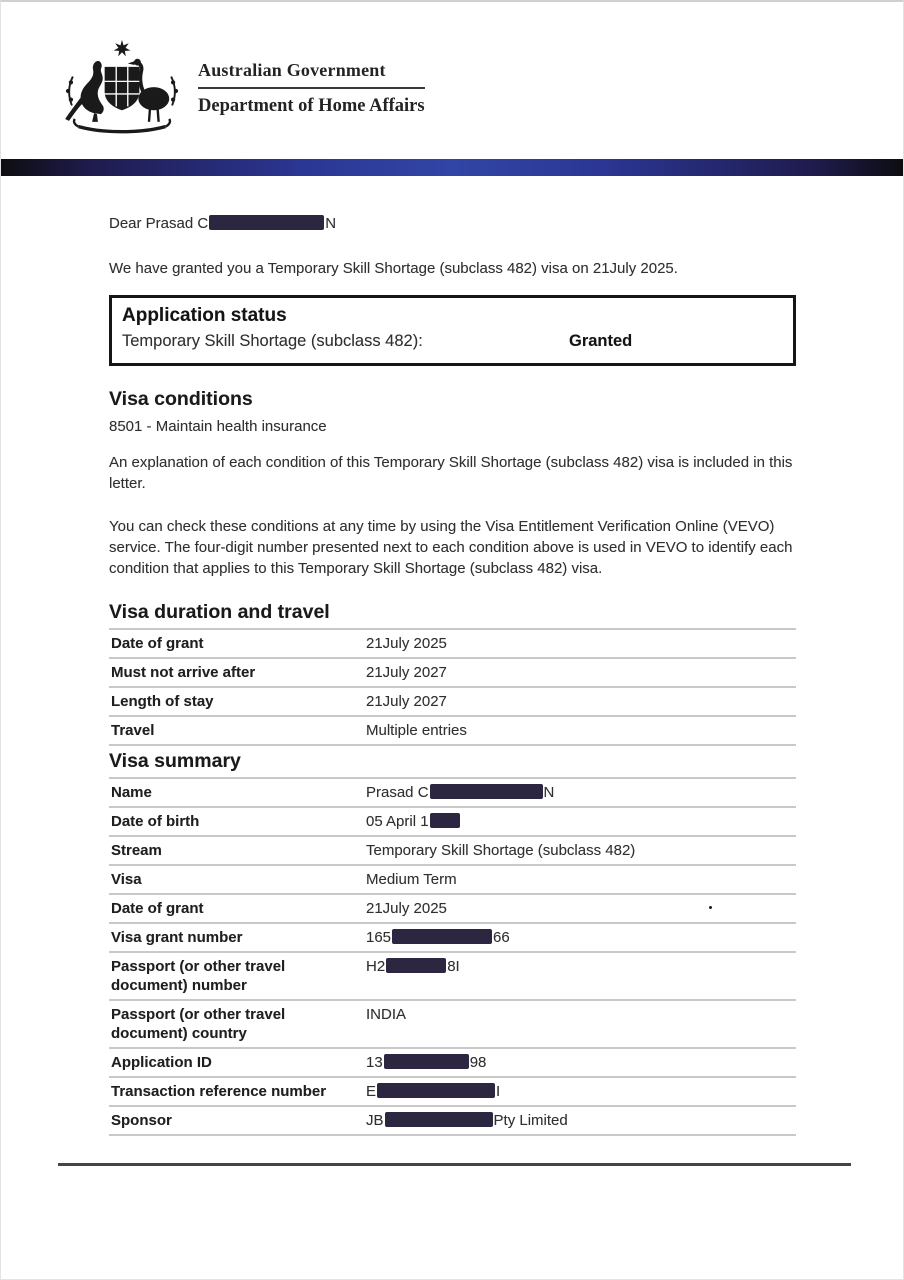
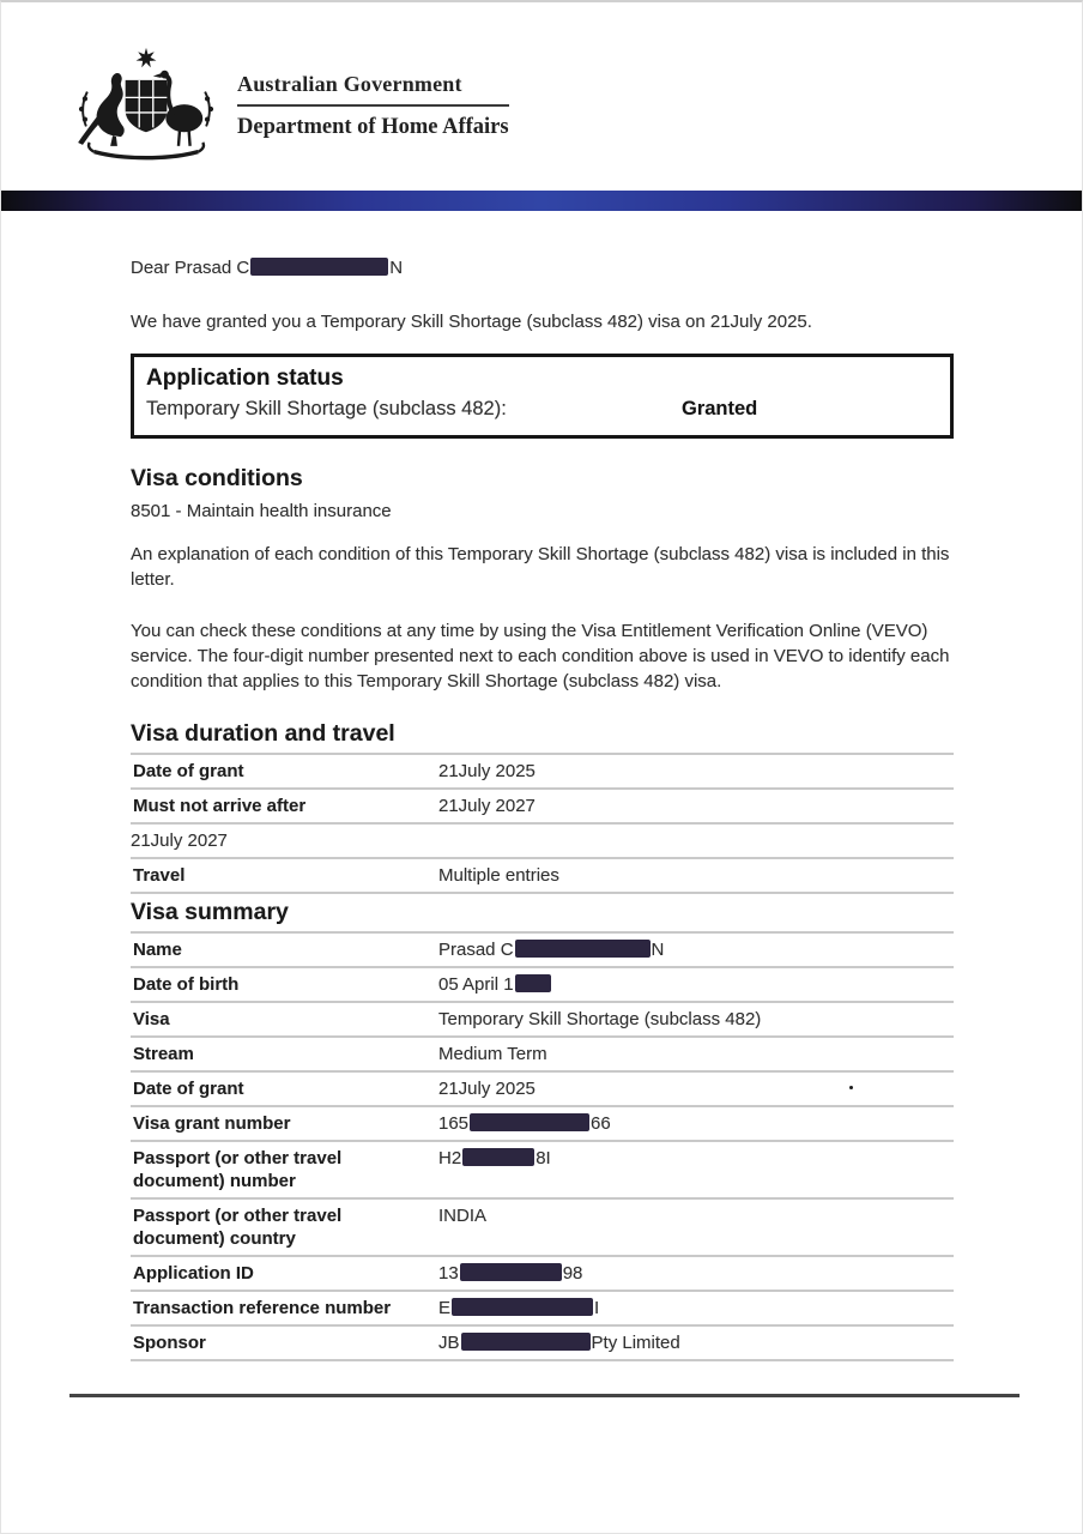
  Australian Government
  Department of Home Affairs
  Dear Prasad C N
  We have granted you a Temporary Skill Shortage (subclass 482) visa on 21July 2025.
  Application status
  Temporary Skill Shortage (subclass 482):
  Granted
  Visa conditions
  8501 - Maintain health insurance
  An explanation of each condition of this Temporary Skill Shortage (subclass 482) visa is included in this letter.
  You can check these conditions at any time by using the Visa Entitlement Verification Online (VEVO) service. The four-digit number presented next to each condition above is used in VEVO to identify each condition that applies to this Temporary Skill Shortage (subclass 482) visa.
  Visa duration and travel
  Date of grant
  21July 2025
  Must not arrive after
  21July 2027
- Length of stay
  21July 2027
  Travel
  Multiple entries
  Visa summary
  Name
  Prasad C N
  Date of birth
  05 April 1
- Stream
+ Visa
  Temporary Skill Shortage (subclass 482)
- Visa
+ Stream
  Medium Term
  Date of grant
  21July 2025
  Visa grant number
  165 66
  Passport (or other travel document) number
  H2 8I
  Passport (or other travel document) country
  INDIA
  Application ID
  13 98
  Transaction reference number
  E I
  Sponsor
  JB Pty Limited
